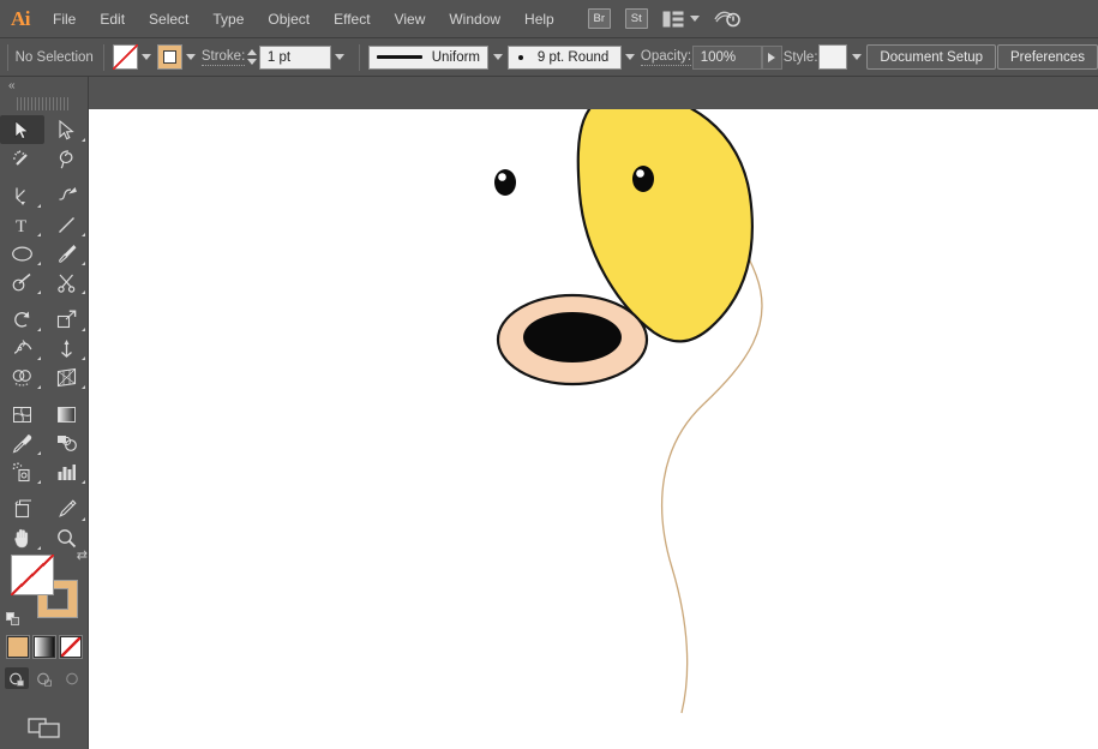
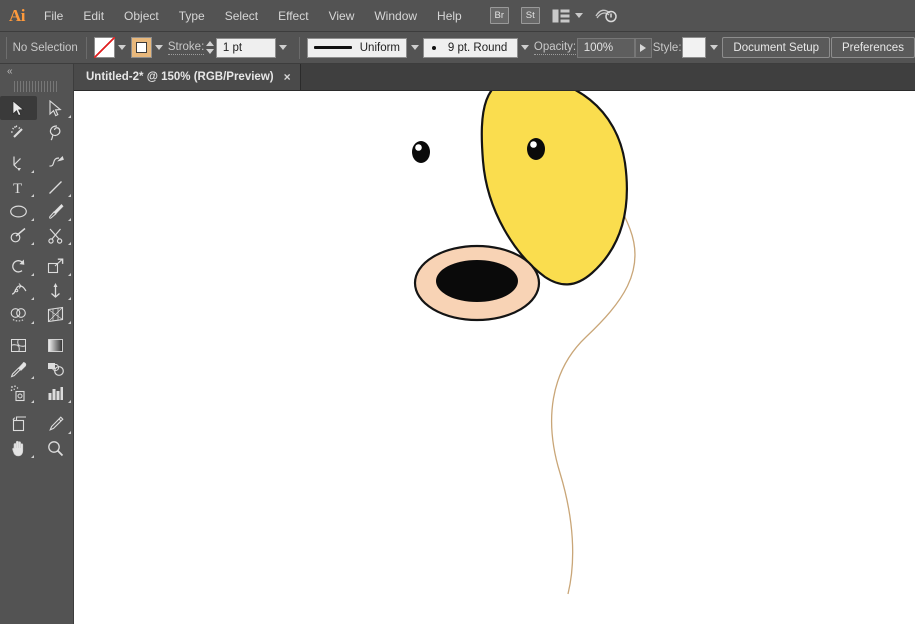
  Ai
  File
  Edit
- Select
+ Object
  Type
- Object
+ Select
  Effect
  View
  Window
  Help
  Br
  St
  No Selection
  Stroke:
  1 pt
  Uniform
  9 pt. Round
  Opacity:
  100%
  Style:
  Document Setup
  Preferences
+ Untitled-2* @ 150% (RGB/Preview)
+ ×
  «
  T
- ⇄
